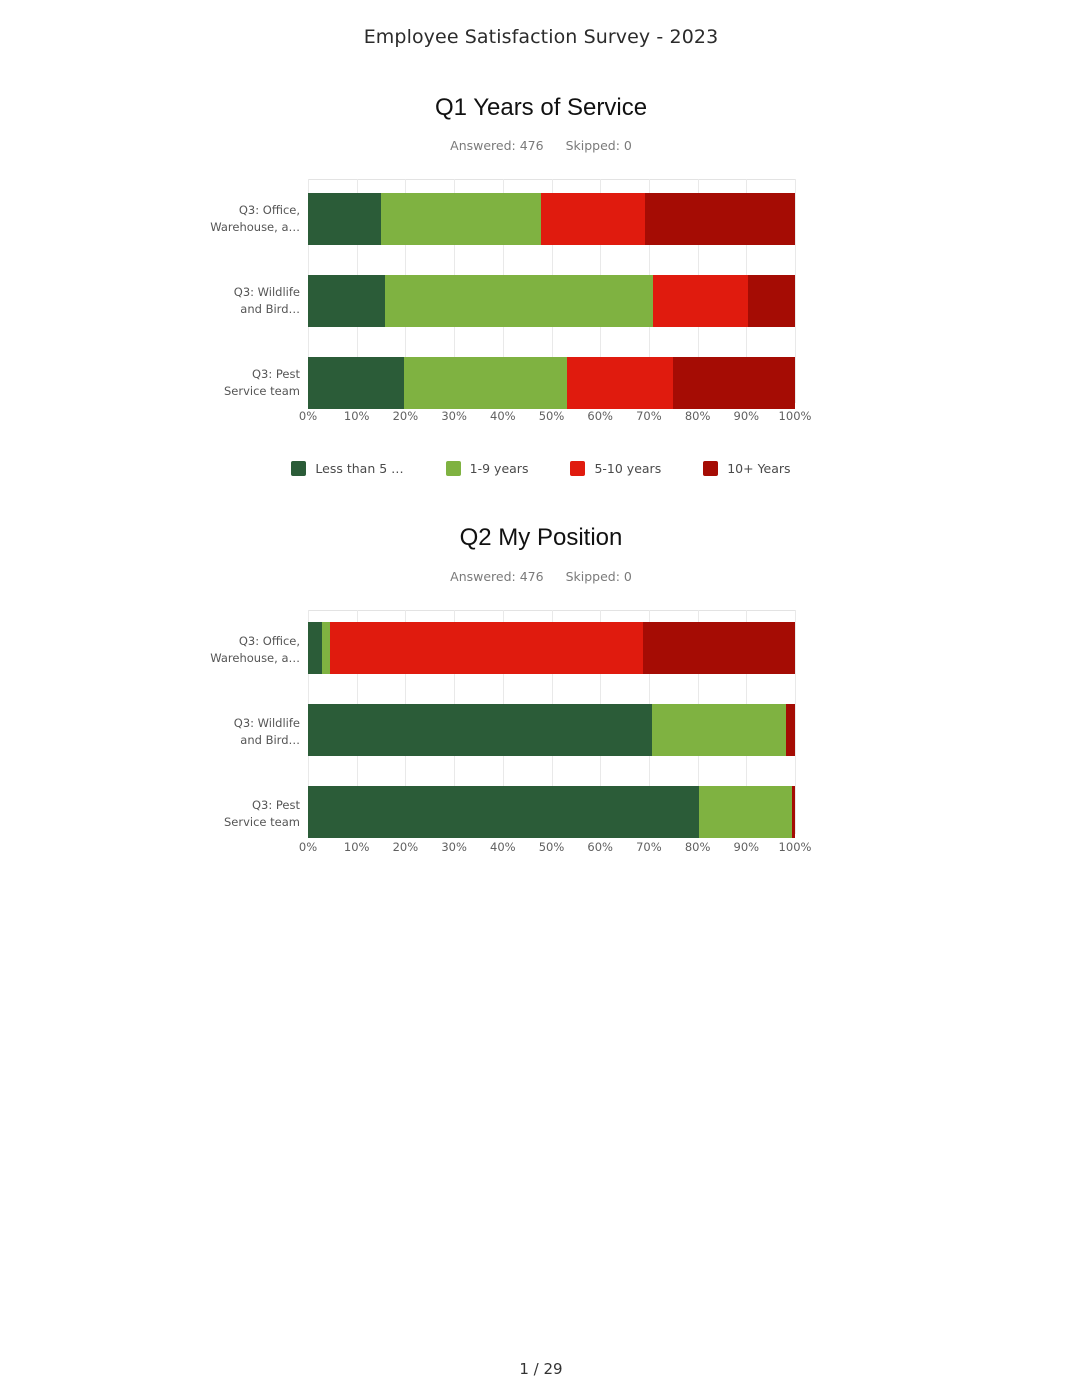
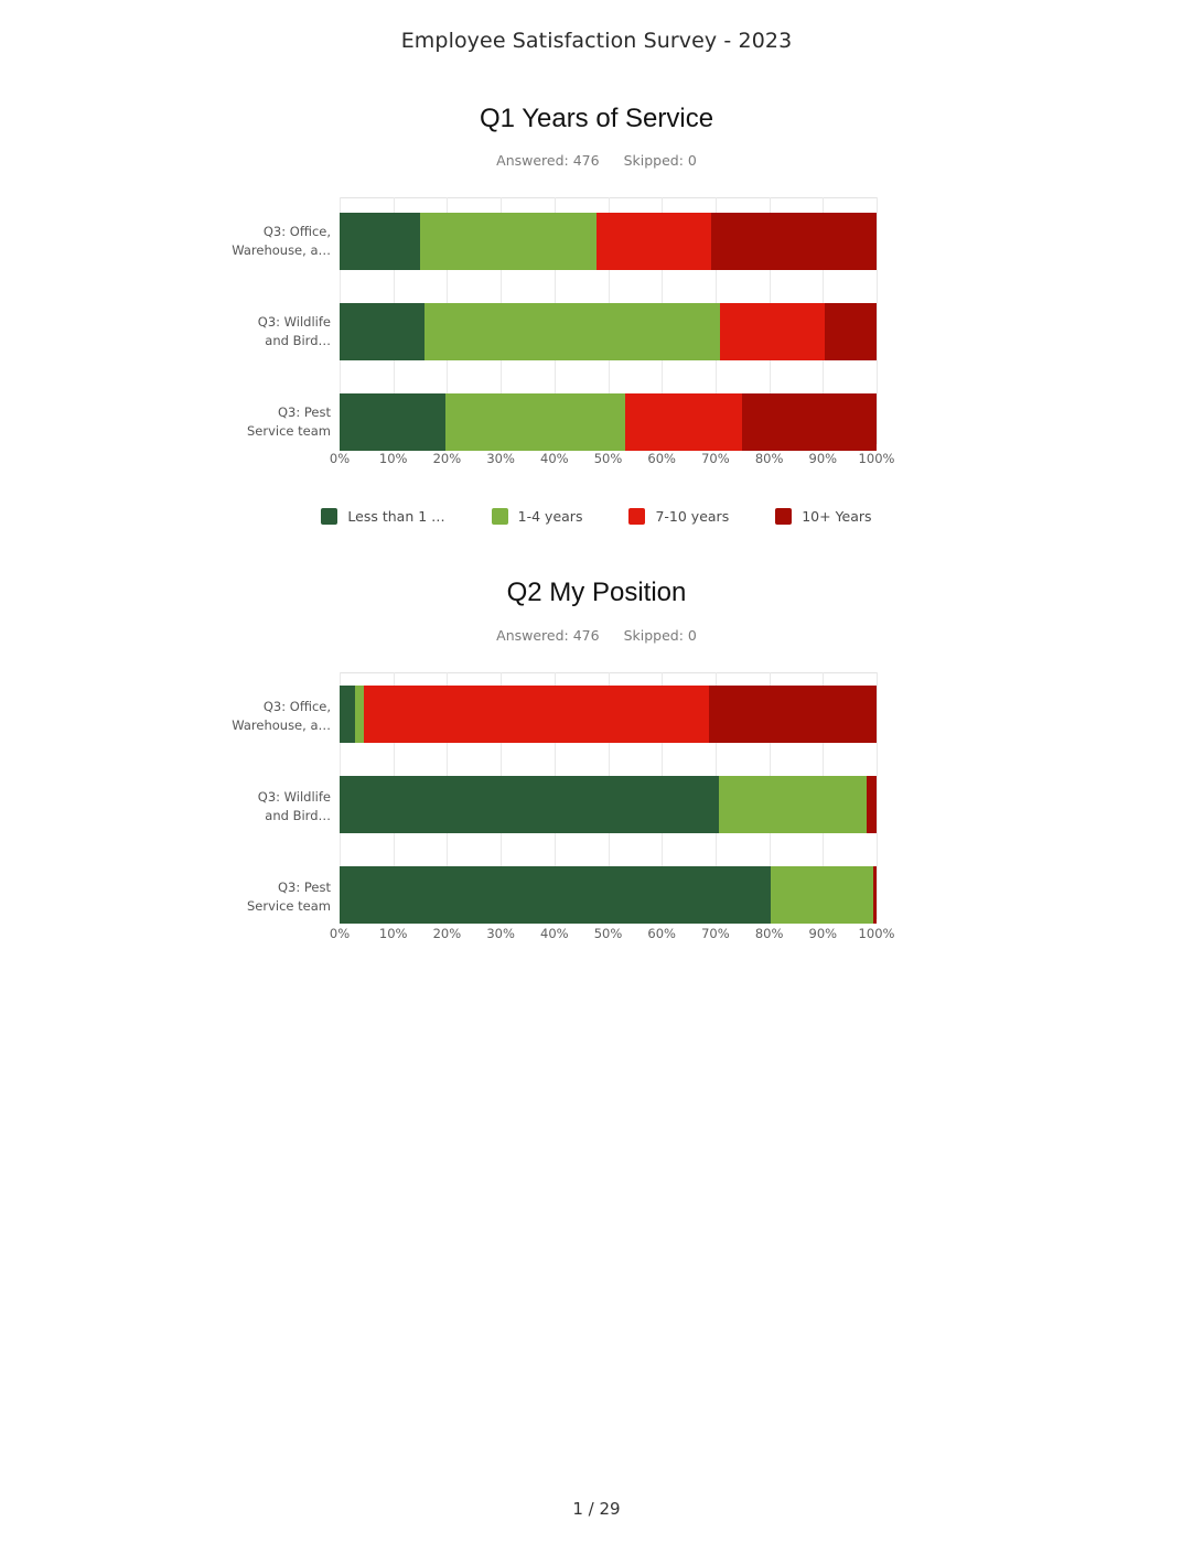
  Employee Satisfaction Survey - 2023
  Q1 Years of Service
  Answered: 476 Skipped: 0
  Q3: Office,
  Warehouse, a…
  Q3: Wildlife
  and Bird…
  Q3: Pest
  Service team
  0%
  10%
  20%
  30%
  40%
  50%
  60%
  70%
  80%
  90%
  100%
- Less than 5 …
+ Less than 1 …
- 1-9 years
+ 1-4 years
- 5-10 years
+ 7-10 years
  10+ Years
  Q2 My Position
  Answered: 476 Skipped: 0
  Q3: Office,
  Warehouse, a…
  Q3: Wildlife
  and Bird…
  Q3: Pest
  Service team
  0%
  10%
  20%
  30%
  40%
  50%
  60%
  70%
  80%
  90%
  100%
  1 / 29
